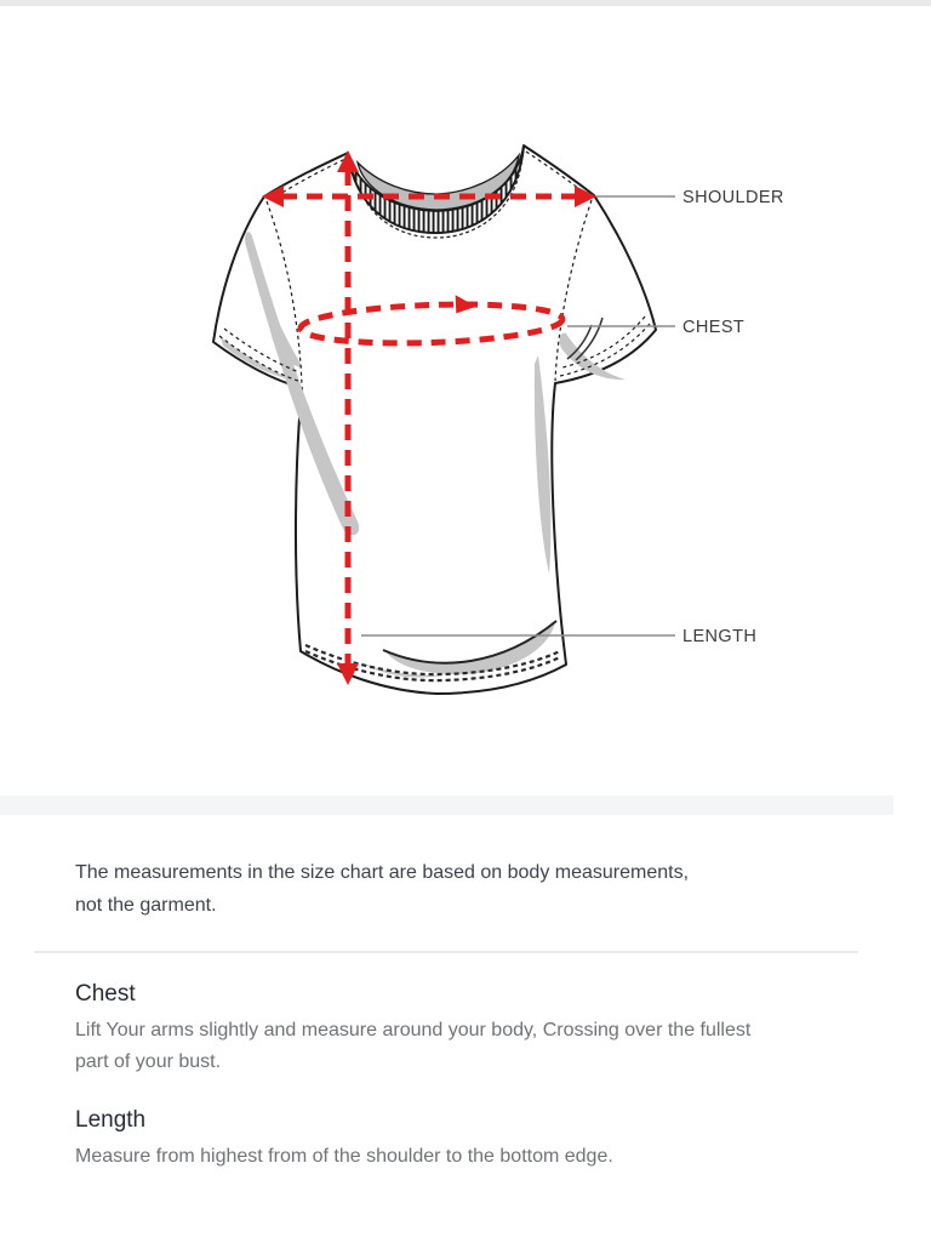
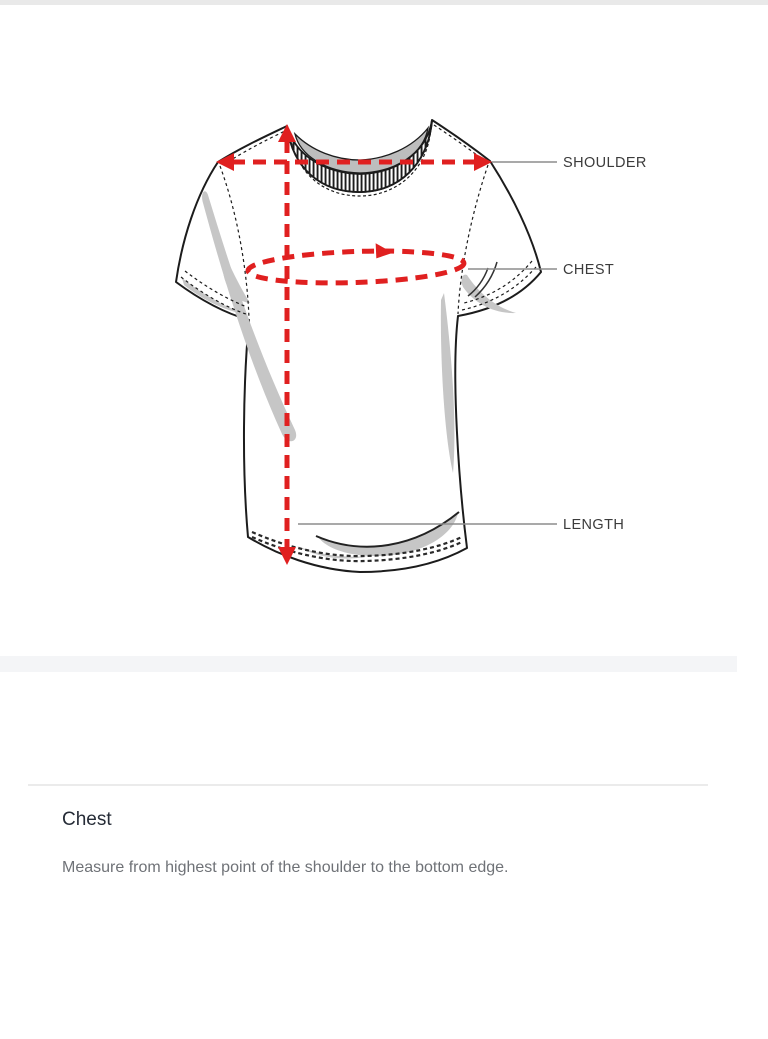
  SHOULDER
  CHEST
  LENGTH
- The measurements in the size chart are based on body measurements,
- not the garment.
  Chest
- Lift Your arms slightly and measure around your body, Crossing over the fullest
- part of your bust.
- Length
- Measure from highest from of the shoulder to the bottom edge.
+ Measure from highest point of the shoulder to the bottom edge.
